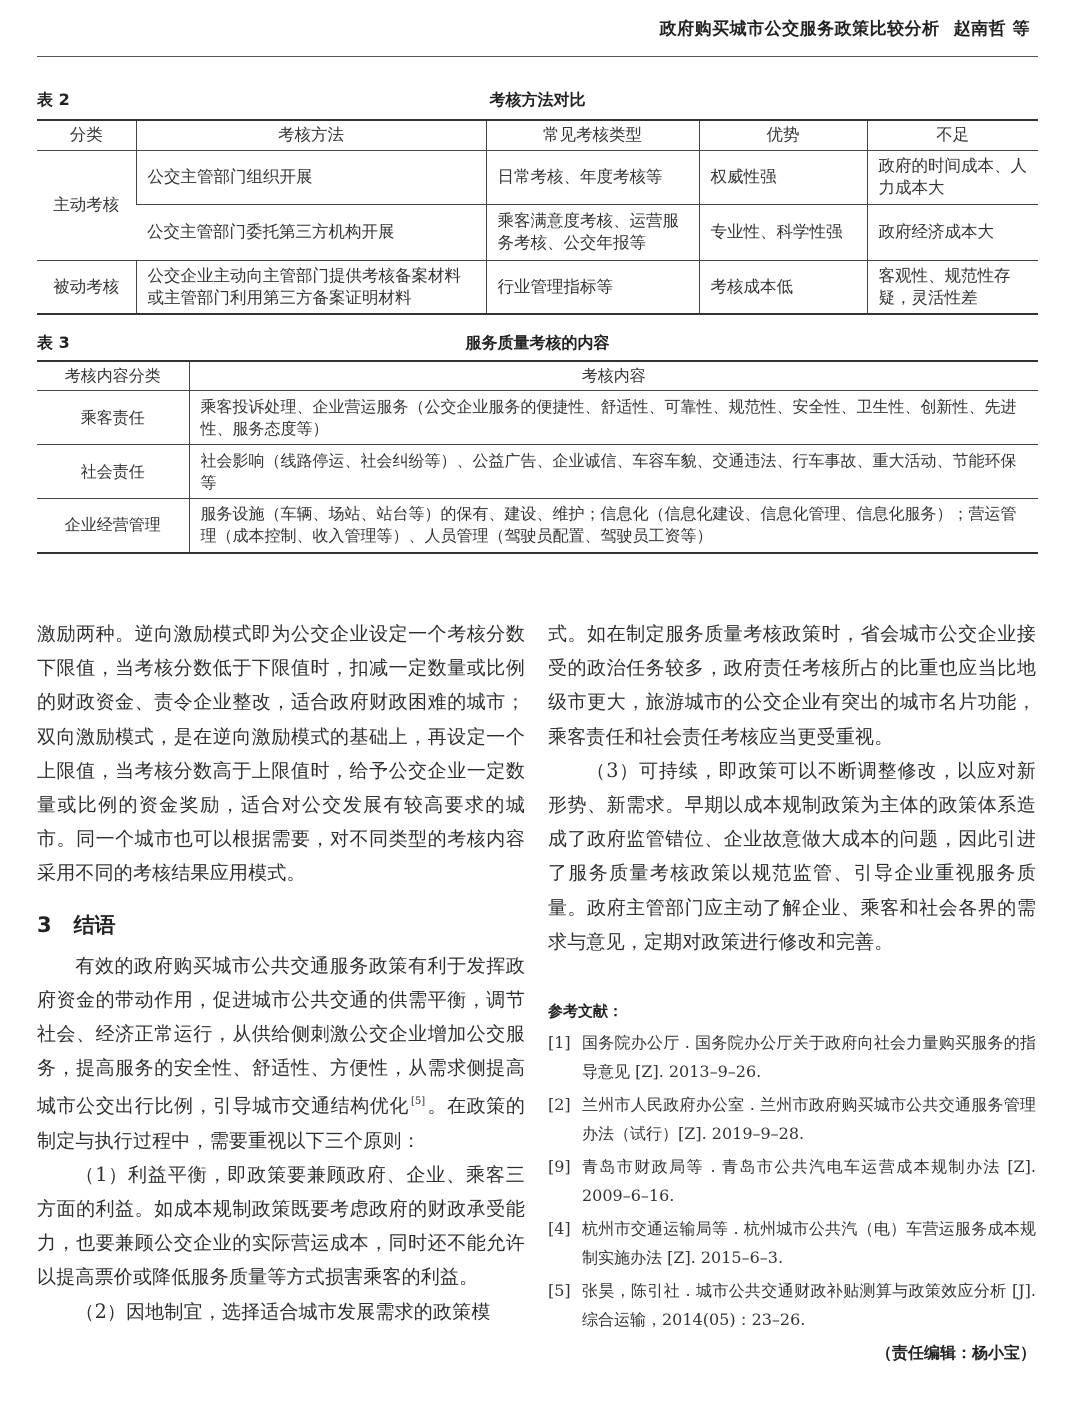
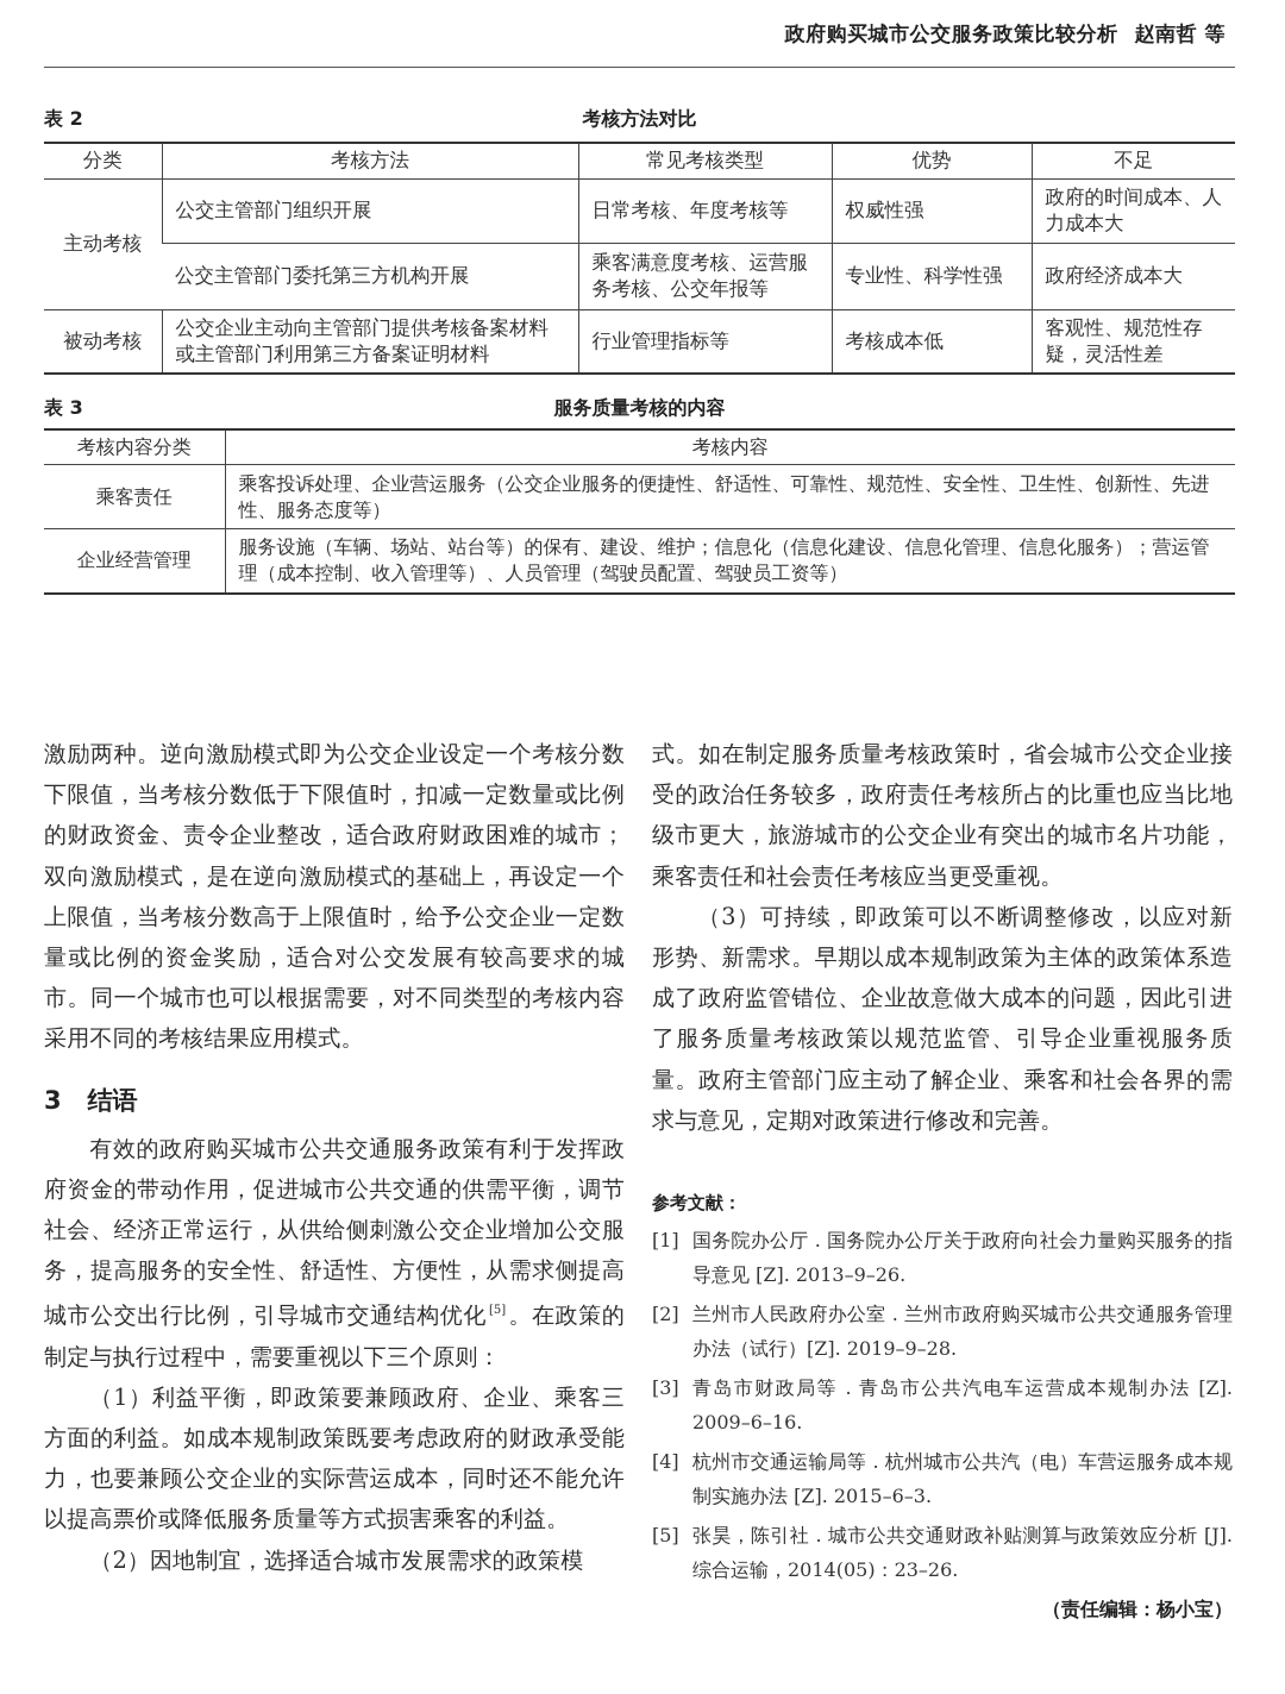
  政府购买城市公交服务政策比较分析 赵南哲 等
  表 2
  考核方法对比
  分类	考核方法	常见考核类型	优势	不足
  主动考核	公交主管部门组织开展	日常考核、年度考核等	权威性强	政府的时间成本、人力成本大
  公交主管部门委托第三方机构开展	乘客满意度考核、运营服务考核、公交年报等	专业性、科学性强	政府经济成本大
  被动考核	公交企业主动向主管部门提供考核备案材料或主管部门利用第三方备案证明材料	行业管理指标等	考核成本低	客观性、规范性存疑，灵活性差
  表 3
  服务质量考核的内容
  考核内容分类	考核内容
  乘客责任	乘客投诉处理、企业营运服务（公交企业服务的便捷性、舒适性、可靠性、规范性、安全性、卫生性、创新性、先进性、服务态度等）
- 社会责任	社会影响（线路停运、社会纠纷等）、公益广告、企业诚信、车容车貌、交通违法、行车事故、重大活动、节能环保等
  企业经营管理	服务设施（车辆、场站、站台等）的保有、建设、维护；信息化（信息化建设、信息化管理、信息化服务）；营运管理（成本控制、收入管理等）、人员管理（驾驶员配置、驾驶员工资等）
  激励两种。逆向激励模式即为公交企业设定一个考核分数下限值，当考核分数低于下限值时，扣减一定数量或比例的财政资金、责令企业整改，适合政府财政困难的城市；双向激励模式，是在逆向激励模式的基础上，再设定一个上限值，当考核分数高于上限值时，给予公交企业一定数量或比例的资金奖励，适合对公交发展有较高要求的城市。同一个城市也可以根据需要，对不同类型的考核内容采用不同的考核结果应用模式。
  3 结语
  有效的政府购买城市公共交通服务政策有利于发挥政府资金的带动作用，促进城市公共交通的供需平衡，调节社会、经济正常运行，从供给侧刺激公交企业增加公交服务，提高服务的安全性、舒适性、方便性，从需求侧提高城市公交出行比例，引导城市交通结构优化 [5] 。在政策的制定与执行过程中，需要重视以下三个原则：
  （1）利益平衡，即政策要兼顾政府、企业、乘客三方面的利益。如成本规制政策既要考虑政府的财政承受能力，也要兼顾公交企业的实际营运成本，同时还不能允许以提高票价或降低服务质量等方式损害乘客的利益。
  （2）因地制宜，选择适合城市发展需求的政策模
  式。如在制定服务质量考核政策时，省会城市公交企业接受的政治任务较多，政府责任考核所占的比重也应当比地级市更大，旅游城市的公交企业有突出的城市名片功能，乘客责任和社会责任考核应当更受重视。
  （3）可持续，即政策可以不断调整修改，以应对新形势、新需求。早期以成本规制政策为主体的政策体系造成了政府监管错位、企业故意做大成本的问题，因此引进了服务质量考核政策以规范监管、引导企业重视服务质量。政府主管部门应主动了解企业、乘客和社会各界的需求与意见，定期对政策进行修改和完善。
  参考文献：
  [1]
  国务院办公厅 . 国务院办公厅关于政府向社会力量购买服务的指导意见 [Z]. 2013–9–26.
  [2]
  兰州市人民政府办公室 . 兰州市政府购买城市公共交通服务管理办法（试行）[Z]. 2019–9–28.
- [9]
+ [3]
  青岛市财政局等 . 青岛市公共汽电车运营成本规制办法 [Z]. 2009–6–16.
  [4]
  杭州市交通运输局等 . 杭州城市公共汽（电）车营运服务成本规制实施办法 [Z]. 2015–6–3.
  [5]
  张昊，陈引社 . 城市公共交通财政补贴测算与政策效应分析 [J]. 综合运输，2014(05)：23–26.
  （责任编辑：杨小宝）
